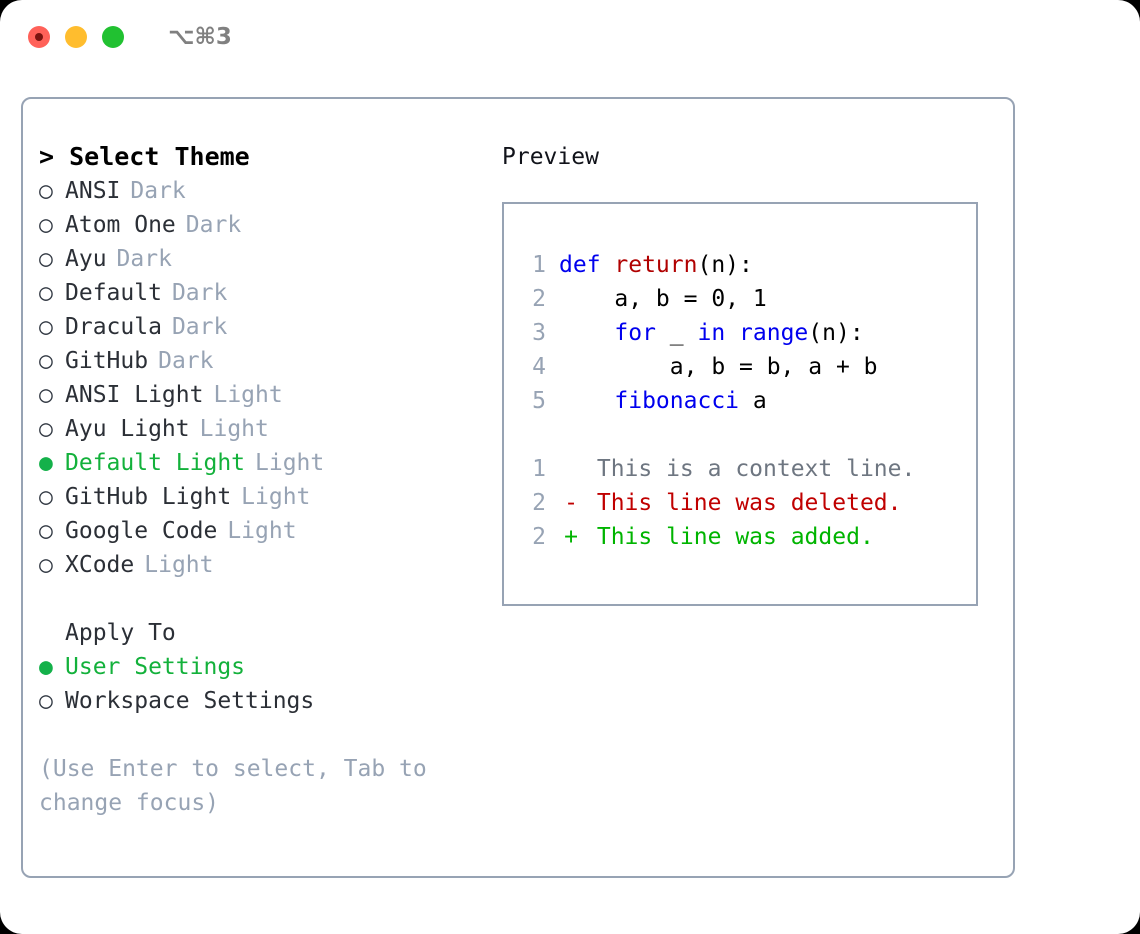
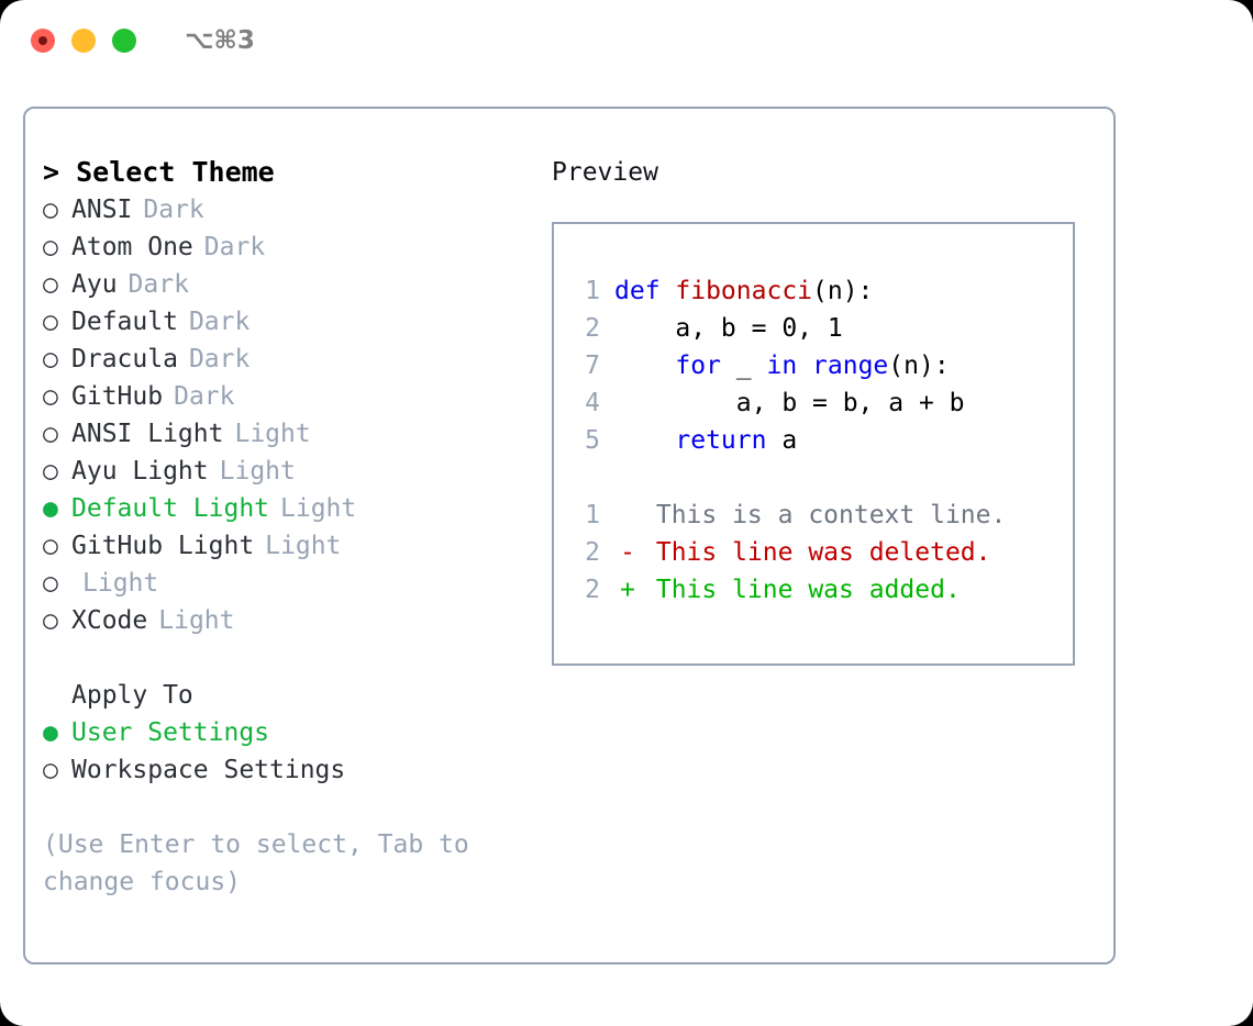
  ⌥⌘3
  > Select Theme
  ○
  ANSI
  Dark
  ○
  Atom One
  Dark
  ○
  Ayu
  Dark
  ○
  Default
  Dark
  ○
  Dracula
  Dark
  ○
  GitHub
  Dark
  ○
  ANSI Light
  Light
  ○
  Ayu Light
  Light
  ●
  Default Light
  Light
  ○
  GitHub Light
  Light
  ○
- Google Code
  Light
  ○
  XCode
  Light
  Apply To
  ●
  User Settings
  ○
  Workspace Settings
  (Use Enter to select, Tab to change focus)
  Preview
  1
- def return(n):
+ def fibonacci(n):
  2
  a, b = 0, 1
- 3
+ 7
  for _ in range(n):
  4
  a, b = b, a + b
  5
- fibonacci a
+ return a
  1
  This is a context line.
  2
  -
  This line was deleted.
  2
  +
  This line was added.
